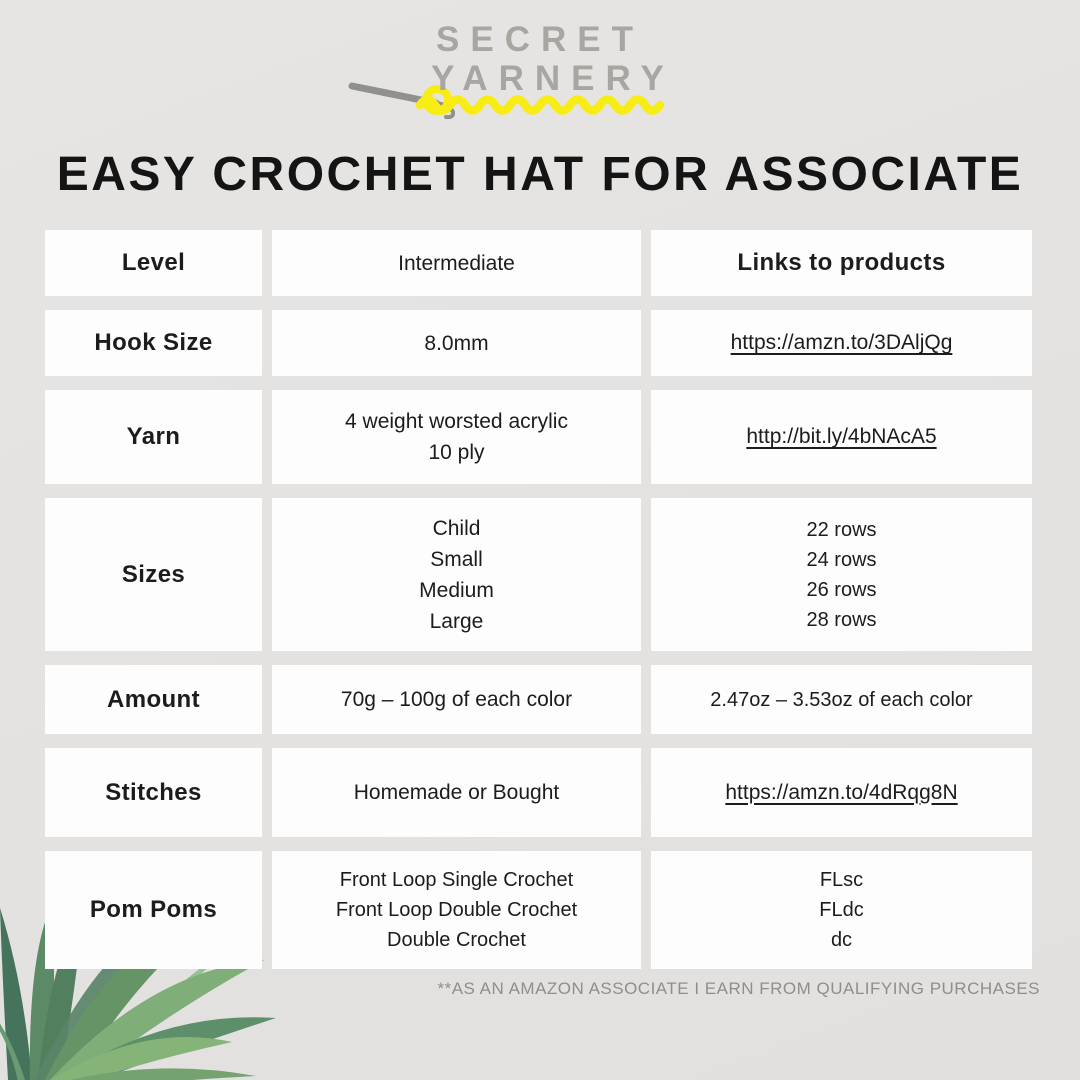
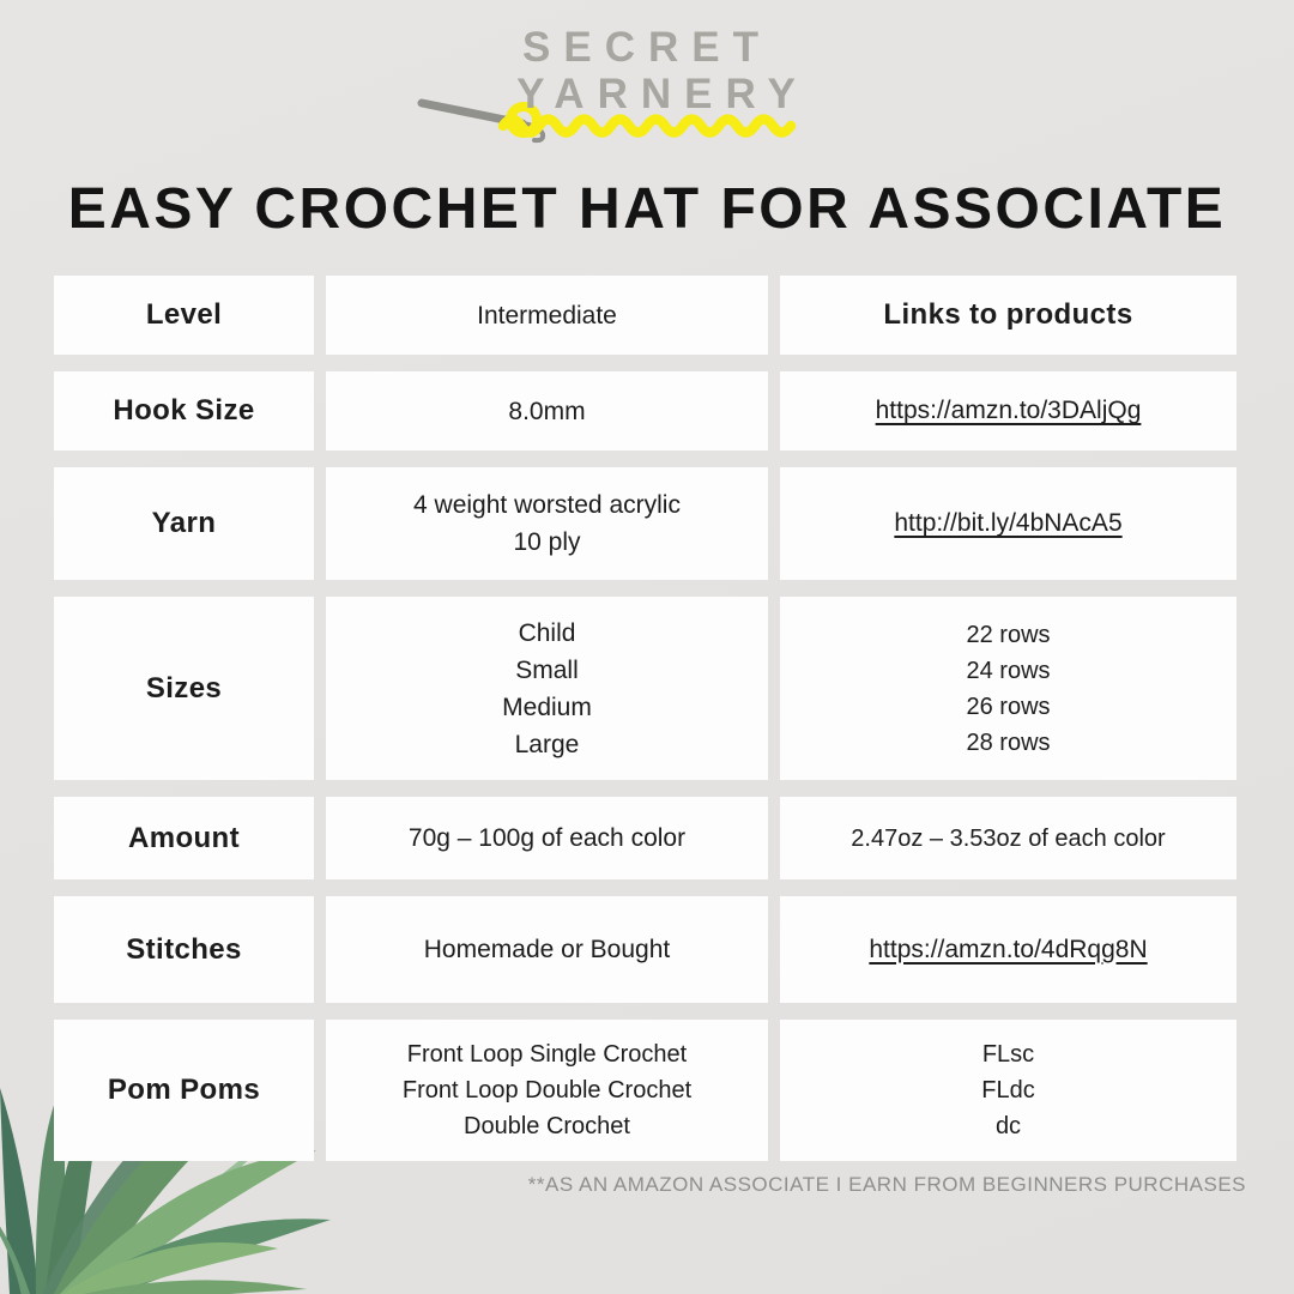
  SECRET
  YARNERY
  EASY CROCHET HAT FOR ASSOCIATE
  Level
  Intermediate
  Links to products
  Hook Size
  8.0mm
  https://amzn.to/3DAljQg
  Yarn
  4 weight worsted acrylic
  10 ply
  http://bit.ly/4bNAcA5
  Sizes
  Child
  Small
  Medium
  Large
  22 rows
  24 rows
  26 rows
  28 rows
  Amount
  70g – 100g of each color
  2.47oz – 3.53oz of each color
  Stitches
  Homemade or Bought
  https://amzn.to/4dRqg8N
  Pom Poms
  Front Loop Single Crochet
  Front Loop Double Crochet
  Double Crochet
  FLsc
  FLdc
  dc
- **AS AN AMAZON ASSOCIATE I EARN FROM QUALIFYING PURCHASES
+ **AS AN AMAZON ASSOCIATE I EARN FROM BEGINNERS PURCHASES
